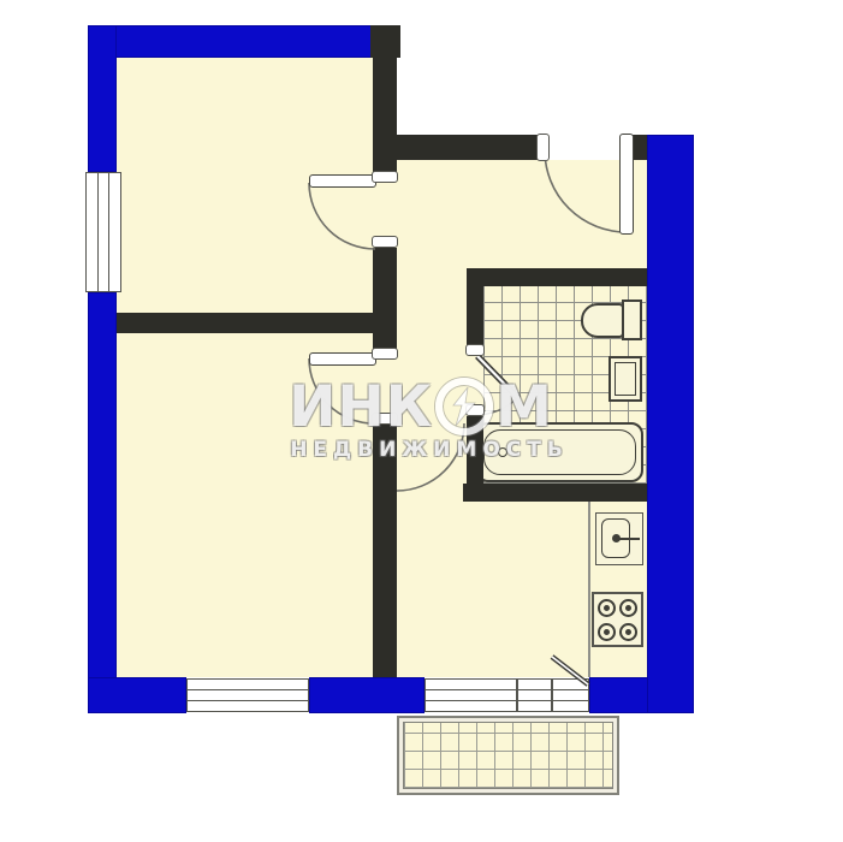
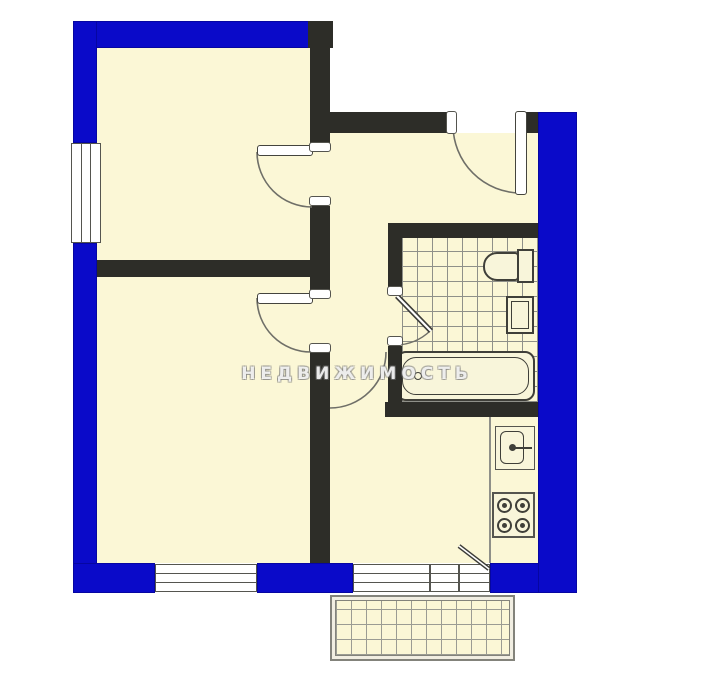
- ИНК
- М
  НЕДВИЖИМОСТЬ
